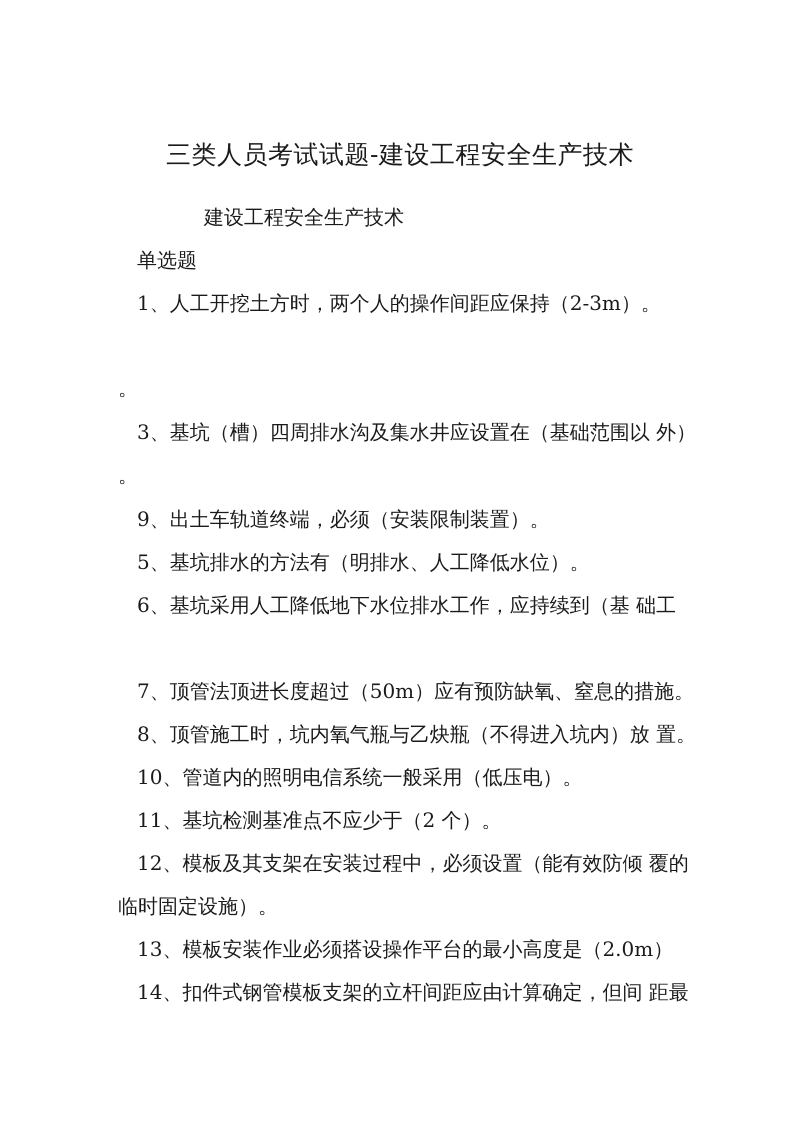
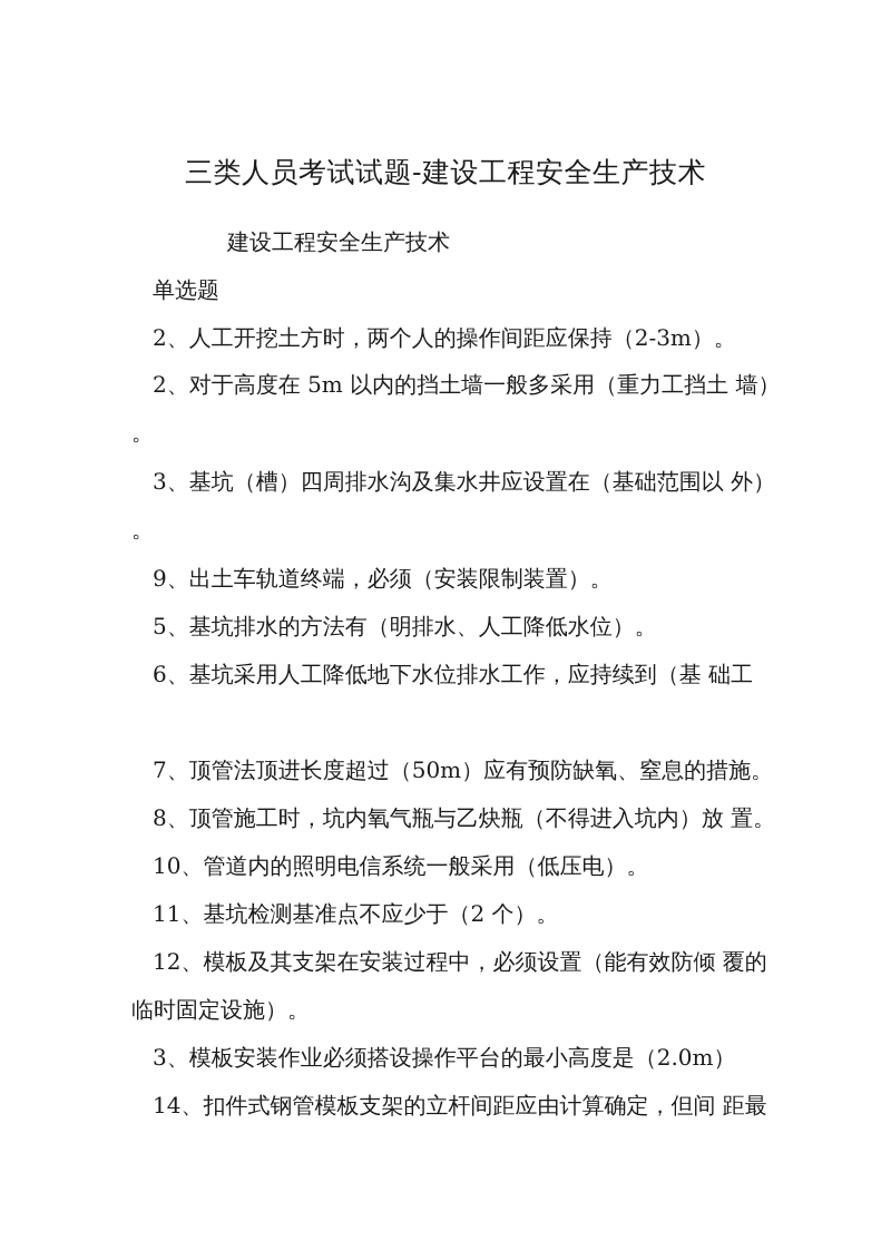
  三类人员考试试题-建设工程安全生产技术
  建设工程安全生产技术
  单选题
- 1、人工开挖土方时，两个人的操作间距应保持（2-3m）。
+ 2、人工开挖土方时，两个人的操作间距应保持（2-3m）。
+ 2、对于高度在 5m 以内的挡土墙一般多采用（重力工挡土 墙）
  。
  3、基坑（槽）四周排水沟及集水井应设置在（基础范围以 外）
  。
  9、出土车轨道终端，必须（安装限制装置）。
  5、基坑排水的方法有（明排水、人工降低水位）。
  6、基坑采用人工降低地下水位排水工作，应持续到（基 础工
  7、顶管法顶进长度超过（50m）应有预防缺氧、窒息的措施。
  8、顶管施工时，坑内氧气瓶与乙炔瓶（不得进入坑内）放 置。
  10、管道内的照明电信系统一般采用（低压电）。
  11、基坑检测基准点不应少于（2 个）。
  12、模板及其支架在安装过程中，必须设置（能有效防倾 覆的
  临时固定设施）。
- 13、模板安装作业必须搭设操作平台的最小高度是（2.0m）
+ 3、模板安装作业必须搭设操作平台的最小高度是（2.0m）
  14、扣件式钢管模板支架的立杆间距应由计算确定，但间 距最
